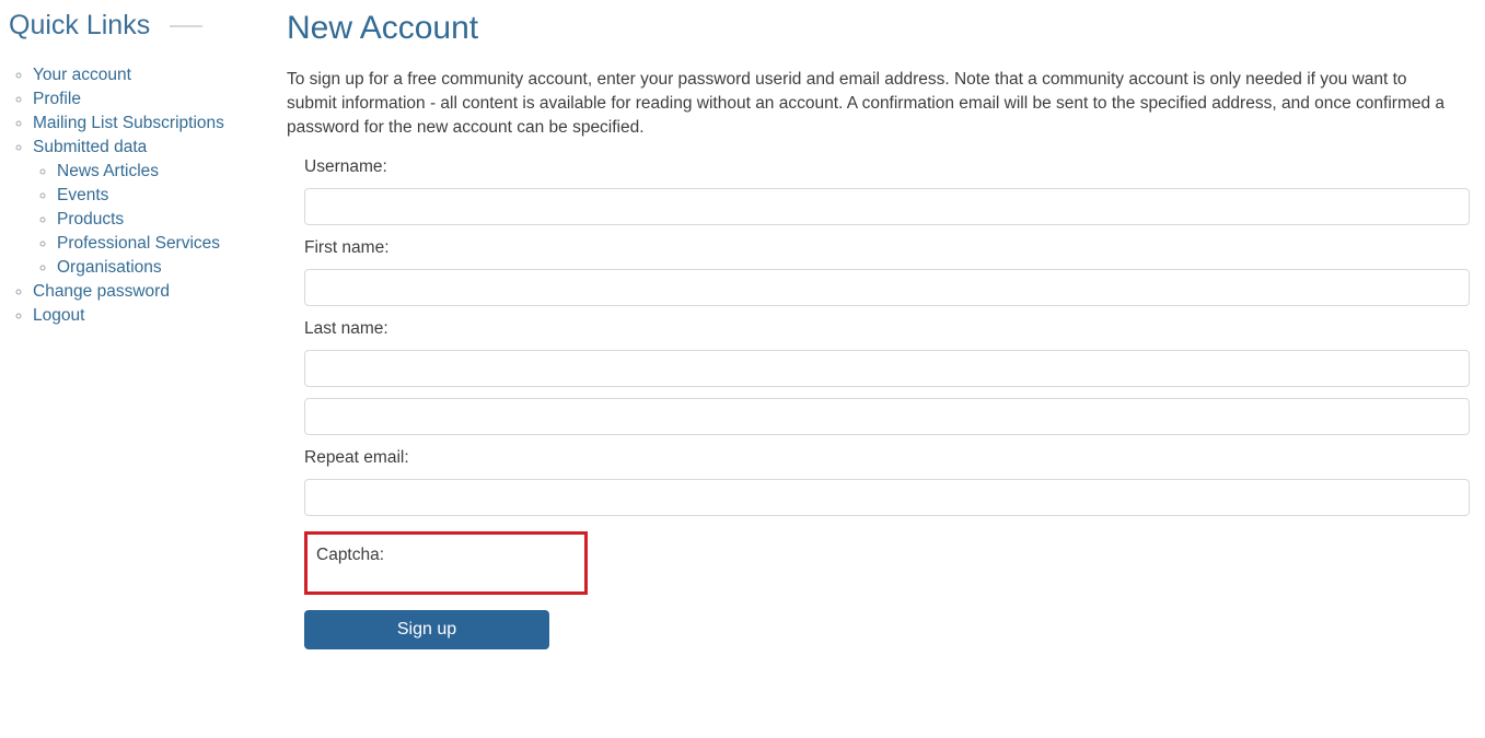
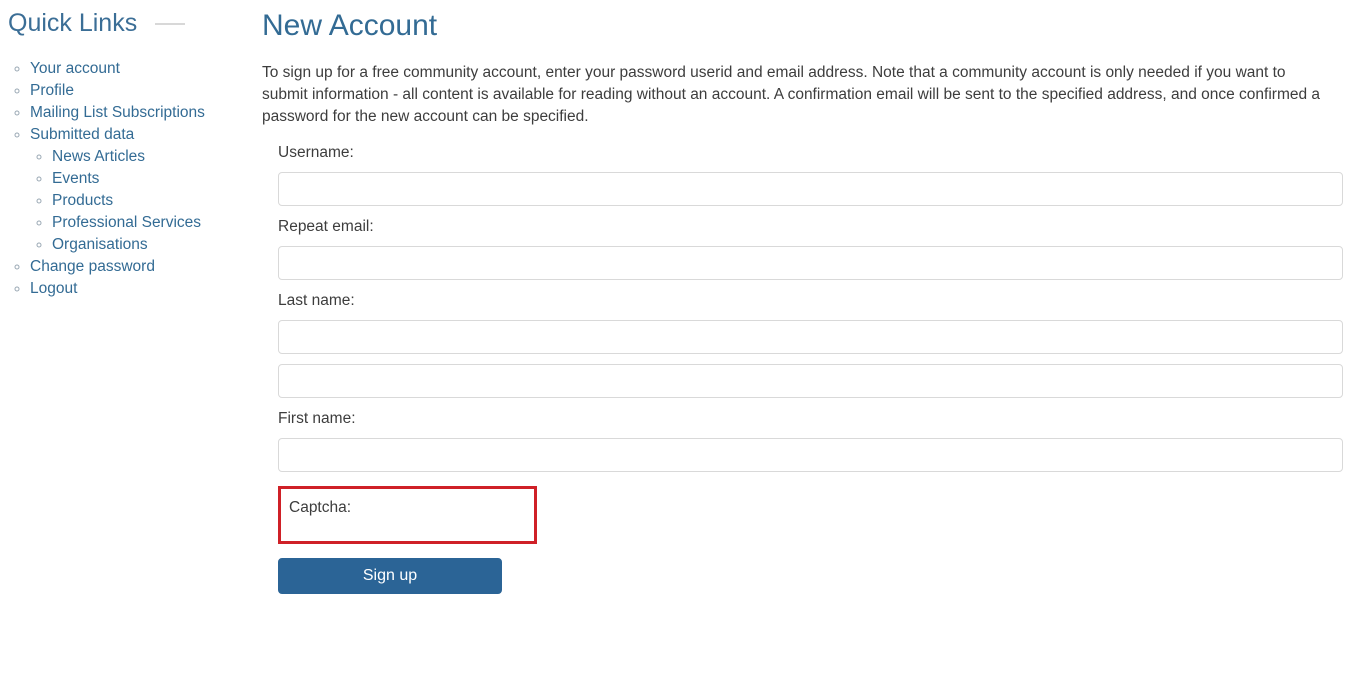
  Quick Links
  Your account
  Profile
  Mailing List Subscriptions
  Submitted data
  News Articles
  Events
  Products
  Professional Services
  Organisations
  Change password
  Logout
  New Account
  To sign up for a free community account, enter your password userid and email address. Note that a community account is only needed if you want to submit information - all content is available for reading without an account. A confirmation email will be sent to the specified address, and once confirmed a password for the new account can be specified.
  Username:
- First name:
+ Repeat email:
  Last name:
- Repeat email:
+ First name:
  Captcha:
  Sign up
